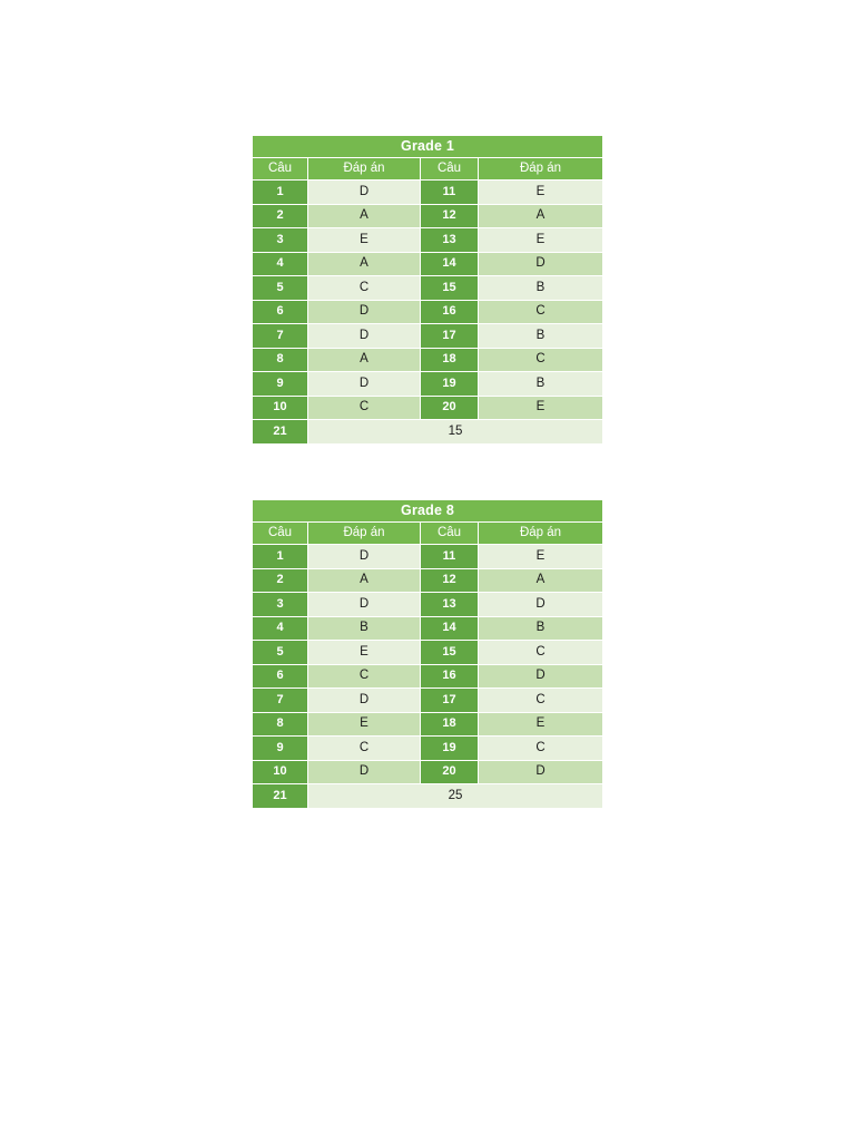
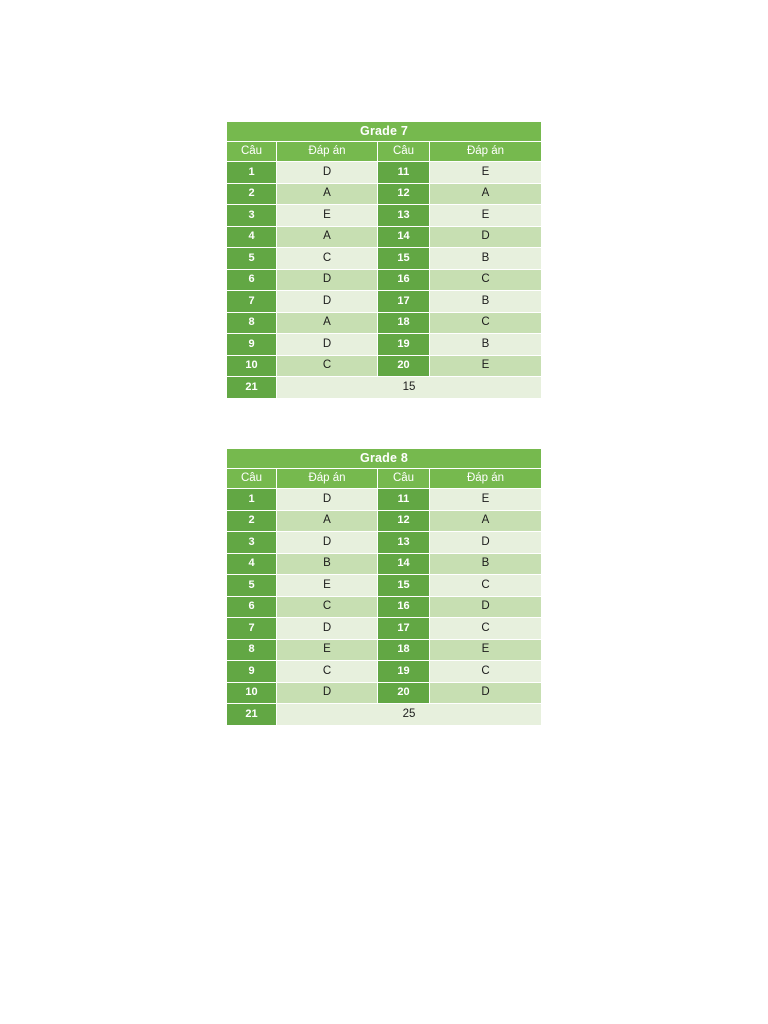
- Grade 1
+ Grade 7
  Câu	Đáp án	Câu	Đáp án
  1	D	11	E
  2	A	12	A
  3	E	13	E
  4	A	14	D
  5	C	15	B
  6	D	16	C
  7	D	17	B
  8	A	18	C
  9	D	19	B
  10	C	20	E
  21	15
  Grade 8
  Câu	Đáp án	Câu	Đáp án
  1	D	11	E
  2	A	12	A
  3	D	13	D
  4	B	14	B
  5	E	15	C
  6	C	16	D
  7	D	17	C
  8	E	18	E
  9	C	19	C
  10	D	20	D
  21	25
